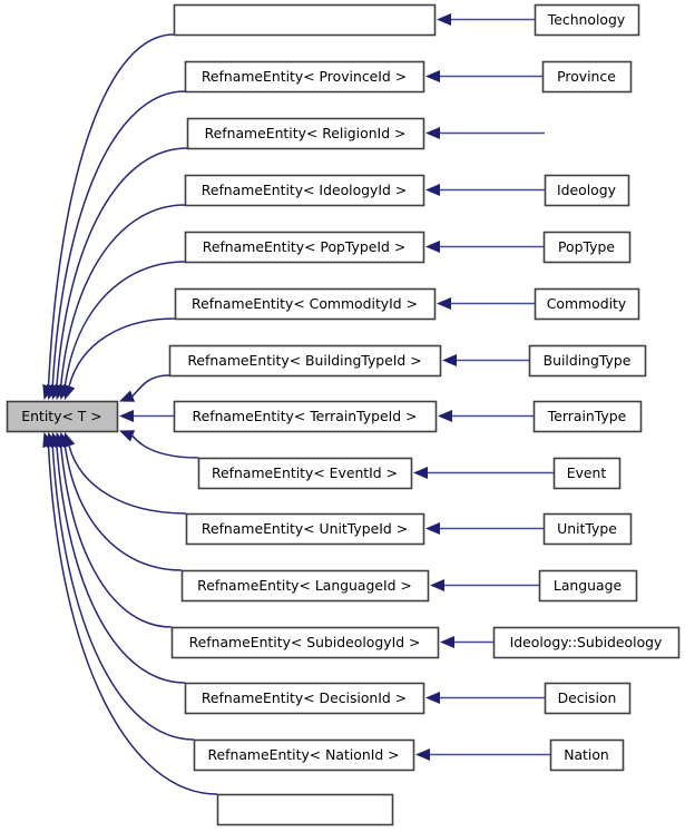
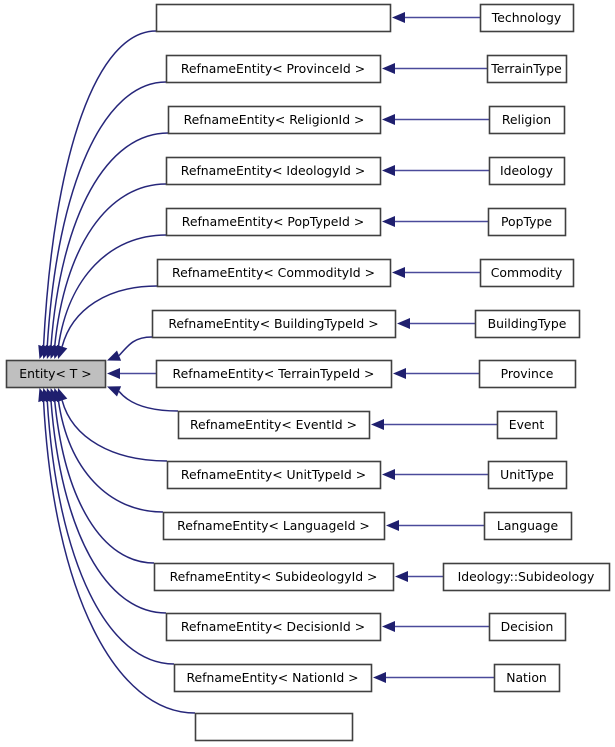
  Entity< T >
  Technology
  RefnameEntity< ProvinceId >
- Province
+ TerrainType
  RefnameEntity< ReligionId >
+ Religion
  RefnameEntity< IdeologyId >
  Ideology
  RefnameEntity< PopTypeId >
  PopType
  RefnameEntity< CommodityId >
  Commodity
  RefnameEntity< BuildingTypeId >
  BuildingType
  RefnameEntity< TerrainTypeId >
- TerrainType
+ Province
  RefnameEntity< EventId >
  Event
  RefnameEntity< UnitTypeId >
  UnitType
  RefnameEntity< LanguageId >
  Language
  RefnameEntity< SubideologyId >
  Ideology::Subideology
  RefnameEntity< DecisionId >
  Decision
  RefnameEntity< NationId >
  Nation
